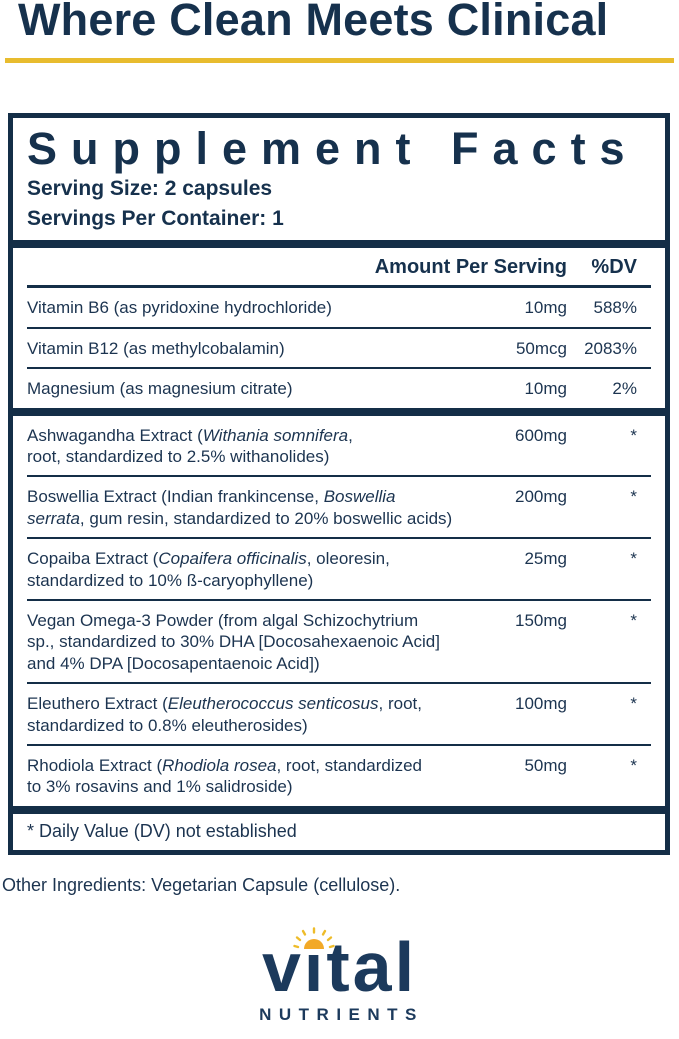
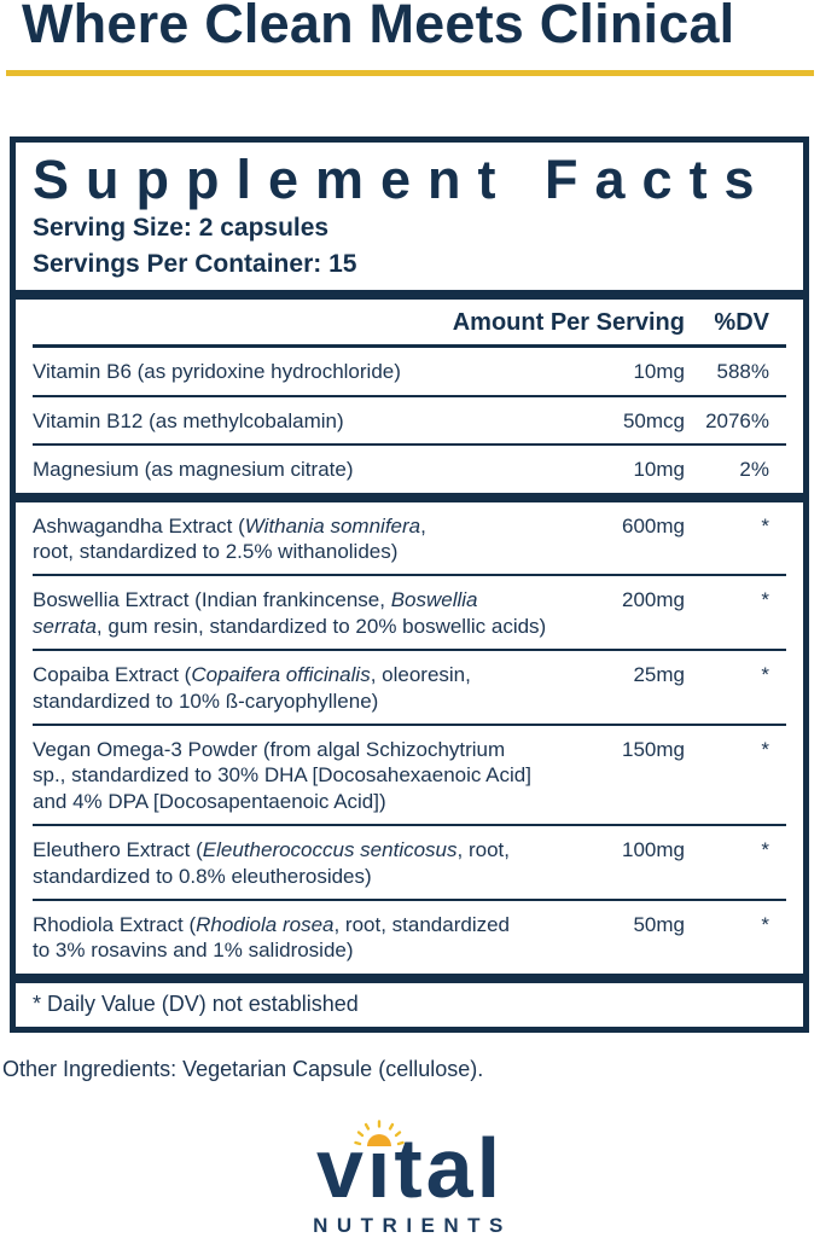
  Where Clean Meets Clinical
  Supplement Facts
  Serving Size: 2 capsules
- Servings Per Container: 1
+ Servings Per Container: 15
  Amount Per Serving
  %DV
  Vitamin B6 (as pyridoxine hydrochloride)
  10mg
  588%
  Vitamin B12 (as methylcobalamin)
  50mcg
- 2083%
+ 2076%
  Magnesium (as magnesium citrate)
  10mg
  2%
  Ashwagandha Extract (Withania somnifera,
  root, standardized to 2.5% withanolides)
  600mg
  *
  Boswellia Extract (Indian frankincense, Boswellia
  serrata, gum resin, standardized to 20% boswellic acids)
  200mg
  *
  Copaiba Extract (Copaifera officinalis, oleoresin,
  standardized to 10% ß-caryophyllene)
  25mg
  *
  Vegan Omega-3 Powder (from algal Schizochytrium
  sp., standardized to 30% DHA [Docosahexaenoic Acid]
  and 4% DPA [Docosapentaenoic Acid])
  150mg
  *
  Eleuthero Extract (Eleutherococcus senticosus, root,
  standardized to 0.8% eleutherosides)
  100mg
  *
  Rhodiola Extract (Rhodiola rosea, root, standardized
  to 3% rosavins and 1% salidroside)
  50mg
  *
  * Daily Value (DV) not established
  Other Ingredients: Vegetarian Capsule (cellulose).
  vital
  NUTRIENTS
